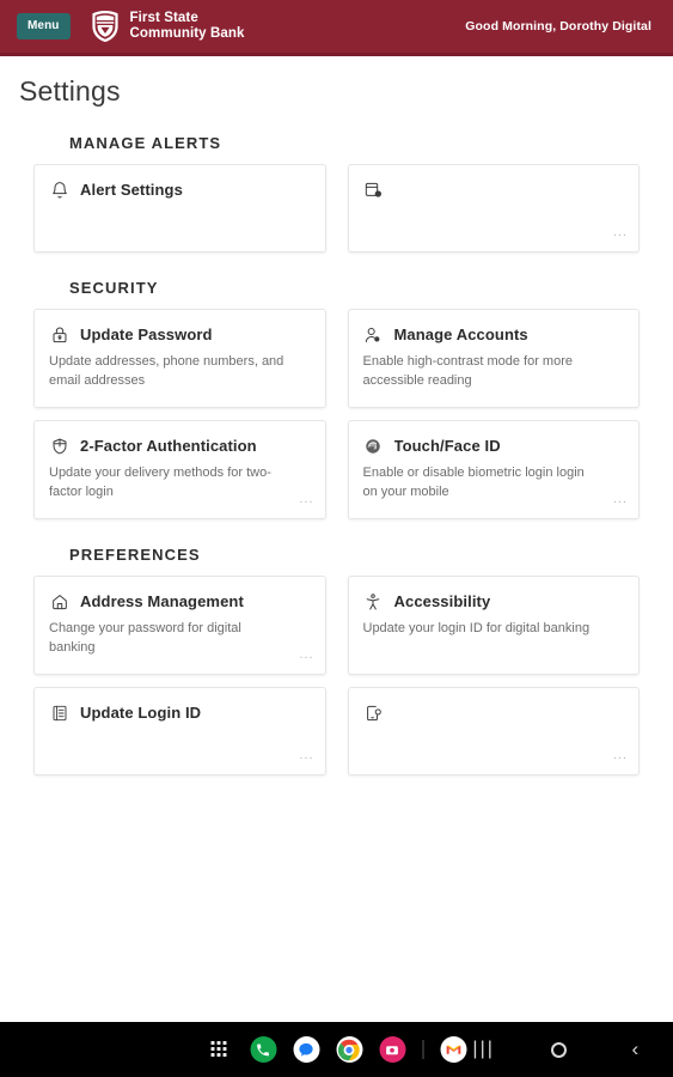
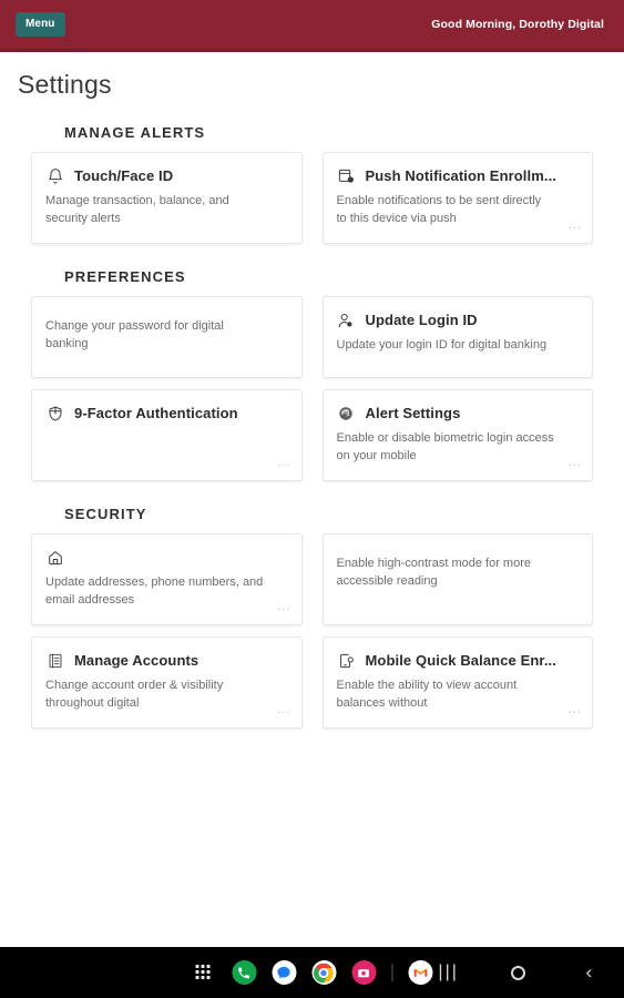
  Menu
- First State
- Community Bank
  Good Morning, Dorothy Digital
  Settings
  MANAGE ALERTS
- Alert Settings
+ Touch/Face ID
+ Manage transaction, balance, and security alerts
+ Push Notification Enrollm...
+ Enable notifications to be sent directly to this device via push
  ...
- SECURITY
+ PREFERENCES
- Update Password
- Update addresses, phone numbers, and email addresses
+ Change your password for digital banking
- Manage Accounts
+ Update Login ID
- Enable high-contrast mode for more accessible reading
+ Update your login ID for digital banking
- 2-Factor Authentication
+ 9-Factor Authentication
- Update your delivery methods for two-factor login
  ...
- Touch/Face ID
+ Alert Settings
- Enable or disable biometric login login on your mobile
+ Enable or disable biometric login access on your mobile
  ...
- PREFERENCES
+ SECURITY
- Address Management
- Change your password for digital banking
+ Update addresses, phone numbers, and email addresses
  ...
- Accessibility
- Update your login ID for digital banking
+ Enable high-contrast mode for more accessible reading
- Update Login ID
+ Manage Accounts
+ Change account order & visibility throughout digital
  ...
+ Mobile Quick Balance Enr...
+ Enable the ability to view account balances without
  ...
  |||
  ‹
